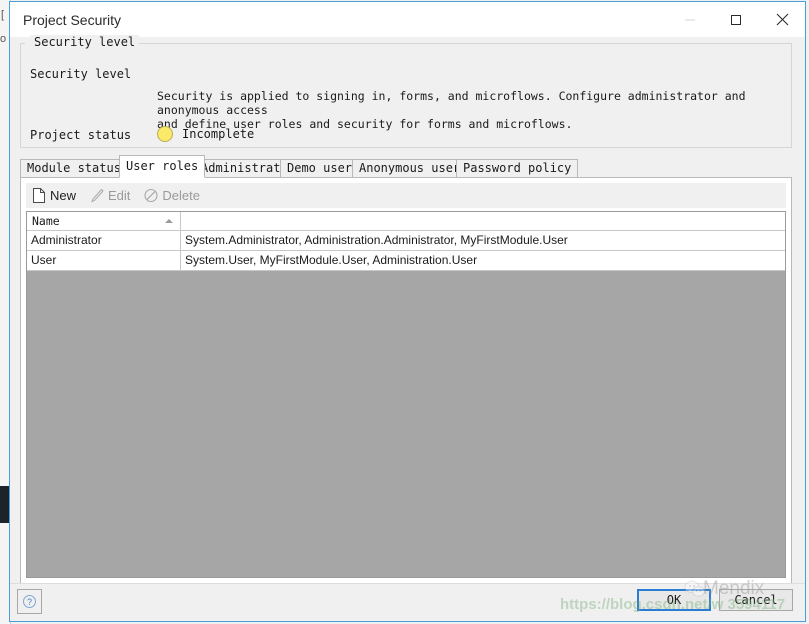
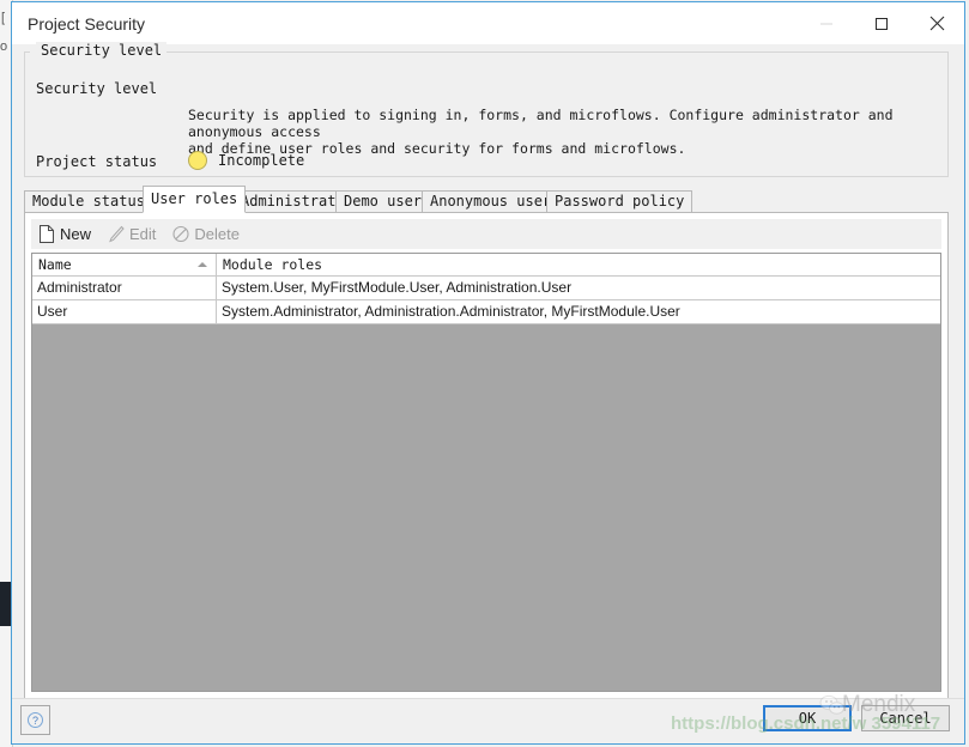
  [
  o
  Project Security
  Security level
  Security level
  Security is applied to signing in, forms, and microflows. Configure administrator and anonymous access
  and define user roles and security for forms and microflows.
  Project status
  Incomplete
  Module status
  User roles
  dministrat
  Demo user
  Anonymous use
  Password policy
  New
  Edit
  Delete
  Name
+ Module roles
  Administrator
- System.Administrator, Administration.Administrator, MyFirstModule.User
+ System.User, MyFirstModule.User, Administration.User
  User
- System.User, MyFirstModule.User, Administration.User
+ System.Administrator, Administration.Administrator, MyFirstModule.User
  ?
  OK
  Cancel
  Mendix
  https://blog.csdn.net/w 3594117
